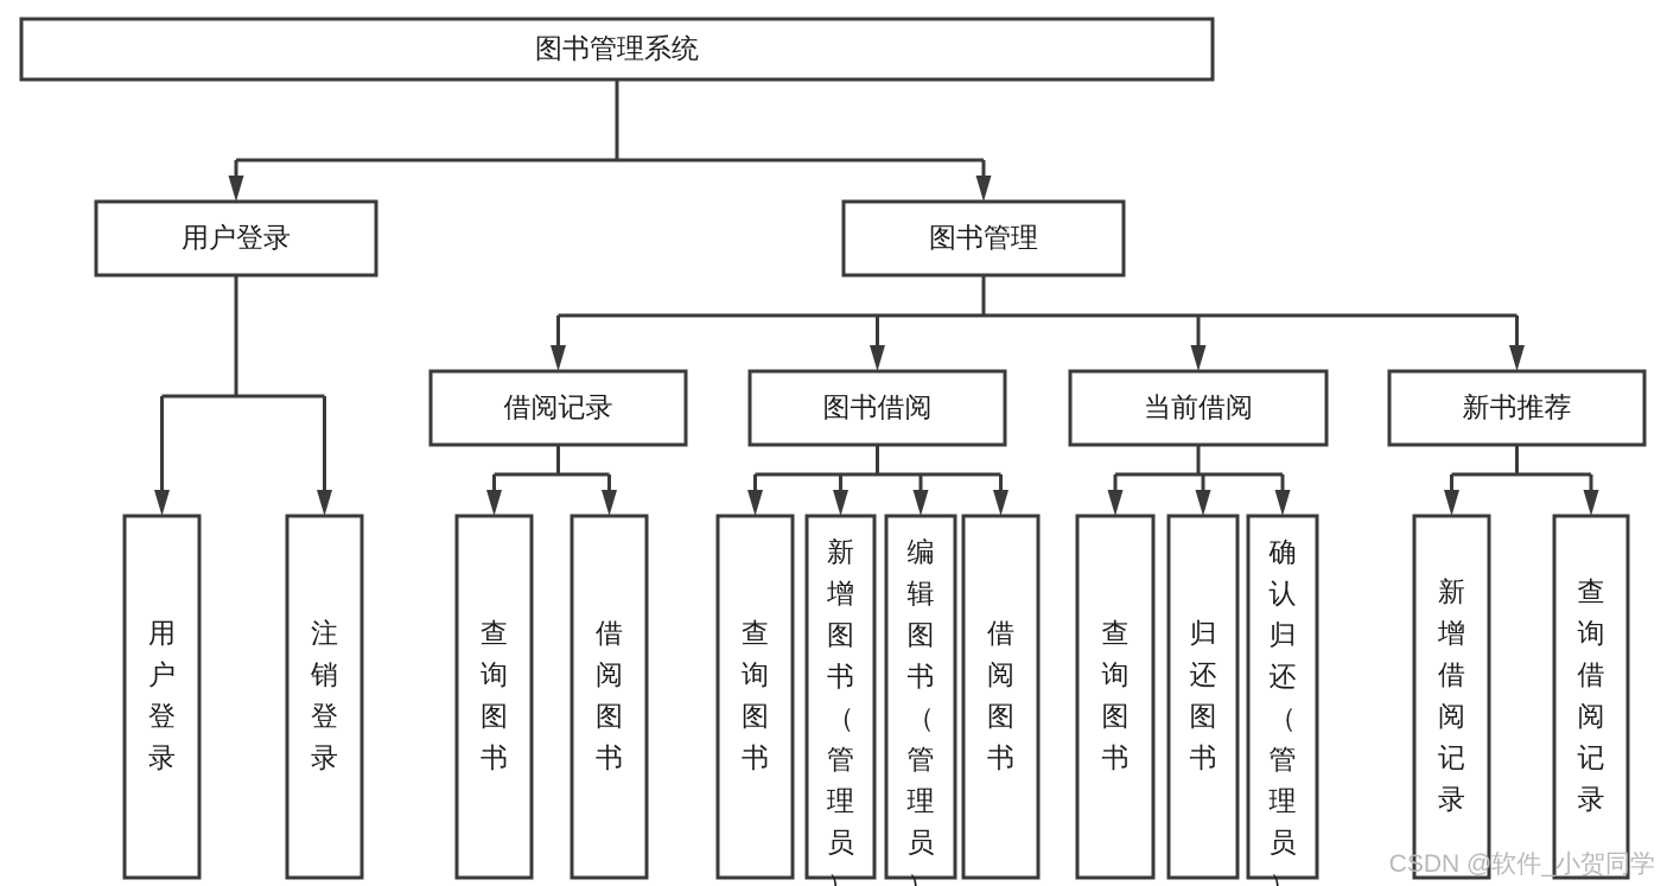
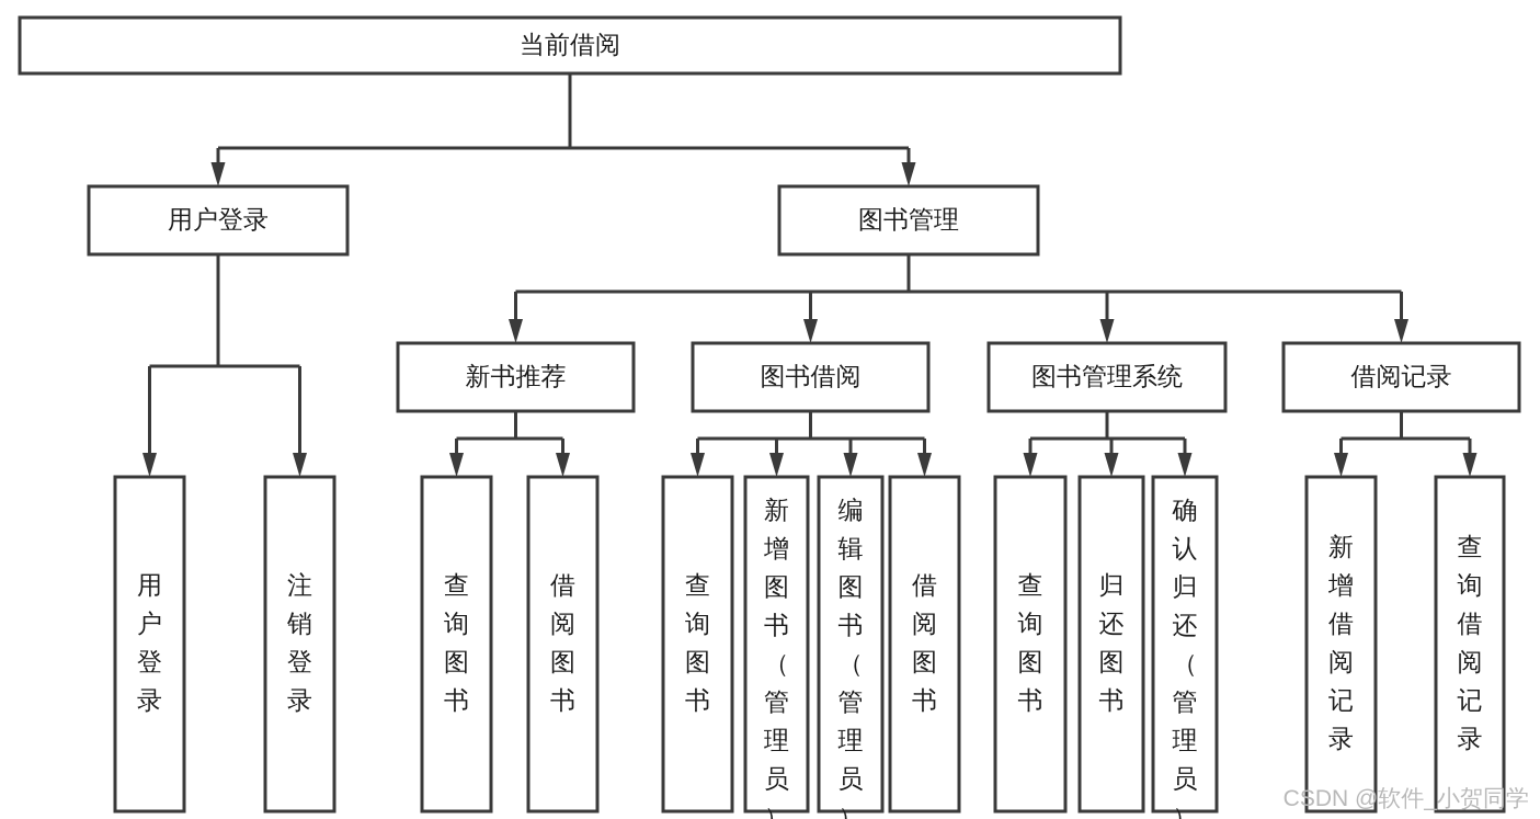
- 图书管理系统
+ 当前借阅
  用户登录
  图书管理
- 借阅记录
+ 新书推荐
  图书借阅
- 当前借阅
+ 图书管理系统
- 新书推荐
+ 借阅记录
  用户登录
  注销登录
  查询图书
  借阅图书
  查询图书
  新增图书（管理员）
  编辑图书（管理员）
  借阅图书
  查询图书
  归还图书
  确认归还（管理员）
  新增借阅记录
  查询借阅记录
  CSDN @软件_小贺同学
